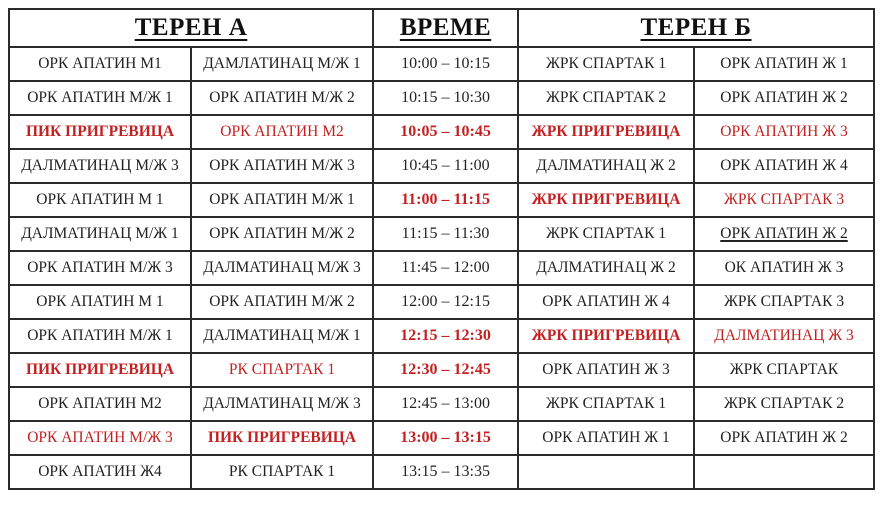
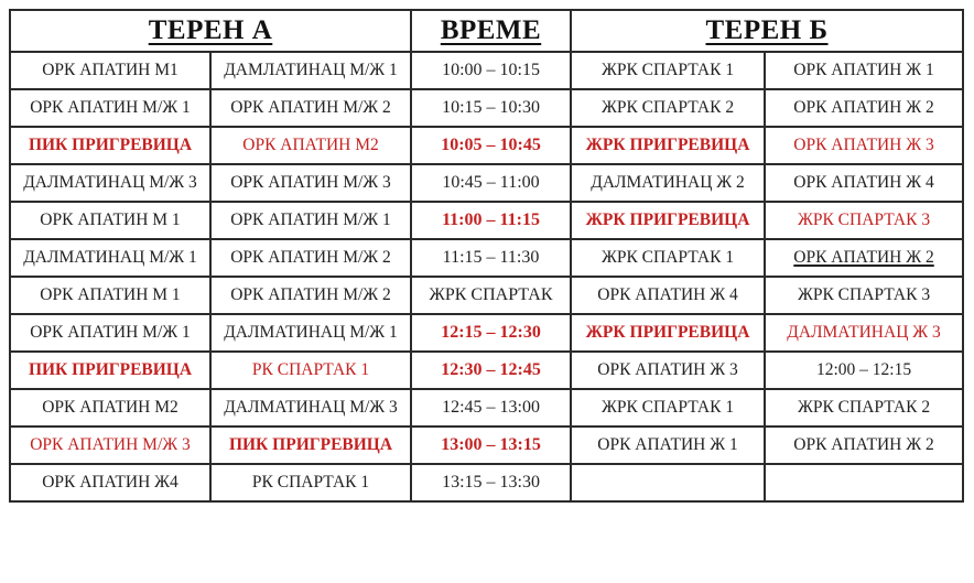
  ТЕРЕН А	ВРЕМЕ	ТЕРЕН Б
  ОРК АПАТИН М1	ДАМЛАТИНАЦ М/Ж 1	10:00 – 10:15	ЖРК СПАРТАК 1	ОРК АПАТИН Ж 1
  ОРК АПАТИН М/Ж 1	ОРК АПАТИН М/Ж 2	10:15 – 10:30	ЖРК СПАРТАК 2	ОРК АПАТИН Ж 2
  ПИК ПРИГРЕВИЦА	ОРК АПАТИН М2	10:05 – 10:45	ЖРК ПРИГРЕВИЦА	ОРК АПАТИН Ж 3
  ДАЛМАТИНАЦ М/Ж 3	ОРК АПАТИН М/Ж 3	10:45 – 11:00	ДАЛМАТИНАЦ Ж 2	ОРК АПАТИН Ж 4
  ОРК АПАТИН М 1	ОРК АПАТИН М/Ж 1	11:00 – 11:15	ЖРК ПРИГРЕВИЦА	ЖРК СПАРТАК 3
  ДАЛМАТИНАЦ М/Ж 1	ОРК АПАТИН М/Ж 2	11:15 – 11:30	ЖРК СПАРТАК 1	ОРК АПАТИН Ж 2
- ОРК АПАТИН М/Ж 3	ДАЛМАТИНАЦ М/Ж 3	11:45 – 12:00	ДАЛМАТИНАЦ Ж 2	ОК АПАТИН Ж 3
- ОРК АПАТИН М 1	ОРК АПАТИН М/Ж 2	12:00 – 12:15	ОРК АПАТИН Ж 4	ЖРК СПАРТАК 3
+ ОРК АПАТИН М 1	ОРК АПАТИН М/Ж 2	ЖРК СПАРТАК	ОРК АПАТИН Ж 4	ЖРК СПАРТАК 3
  ОРК АПАТИН М/Ж 1	ДАЛМАТИНАЦ М/Ж 1	12:15 – 12:30	ЖРК ПРИГРЕВИЦА	ДАЛМАТИНАЦ Ж 3
- ПИК ПРИГРЕВИЦА	РК СПАРТАК 1	12:30 – 12:45	ОРК АПАТИН Ж 3	ЖРК СПАРТАК
+ ПИК ПРИГРЕВИЦА	РК СПАРТАК 1	12:30 – 12:45	ОРК АПАТИН Ж 3	12:00 – 12:15
  ОРК АПАТИН М2	ДАЛМАТИНАЦ М/Ж 3	12:45 – 13:00	ЖРК СПАРТАК 1	ЖРК СПАРТАК 2
  ОРК АПАТИН М/Ж 3	ПИК ПРИГРЕВИЦА	13:00 – 13:15	ОРК АПАТИН Ж 1	ОРК АПАТИН Ж 2
- ОРК АПАТИН Ж4	РК СПАРТАК 1	13:15 – 13:35
+ ОРК АПАТИН Ж4	РК СПАРТАК 1	13:15 – 13:30
